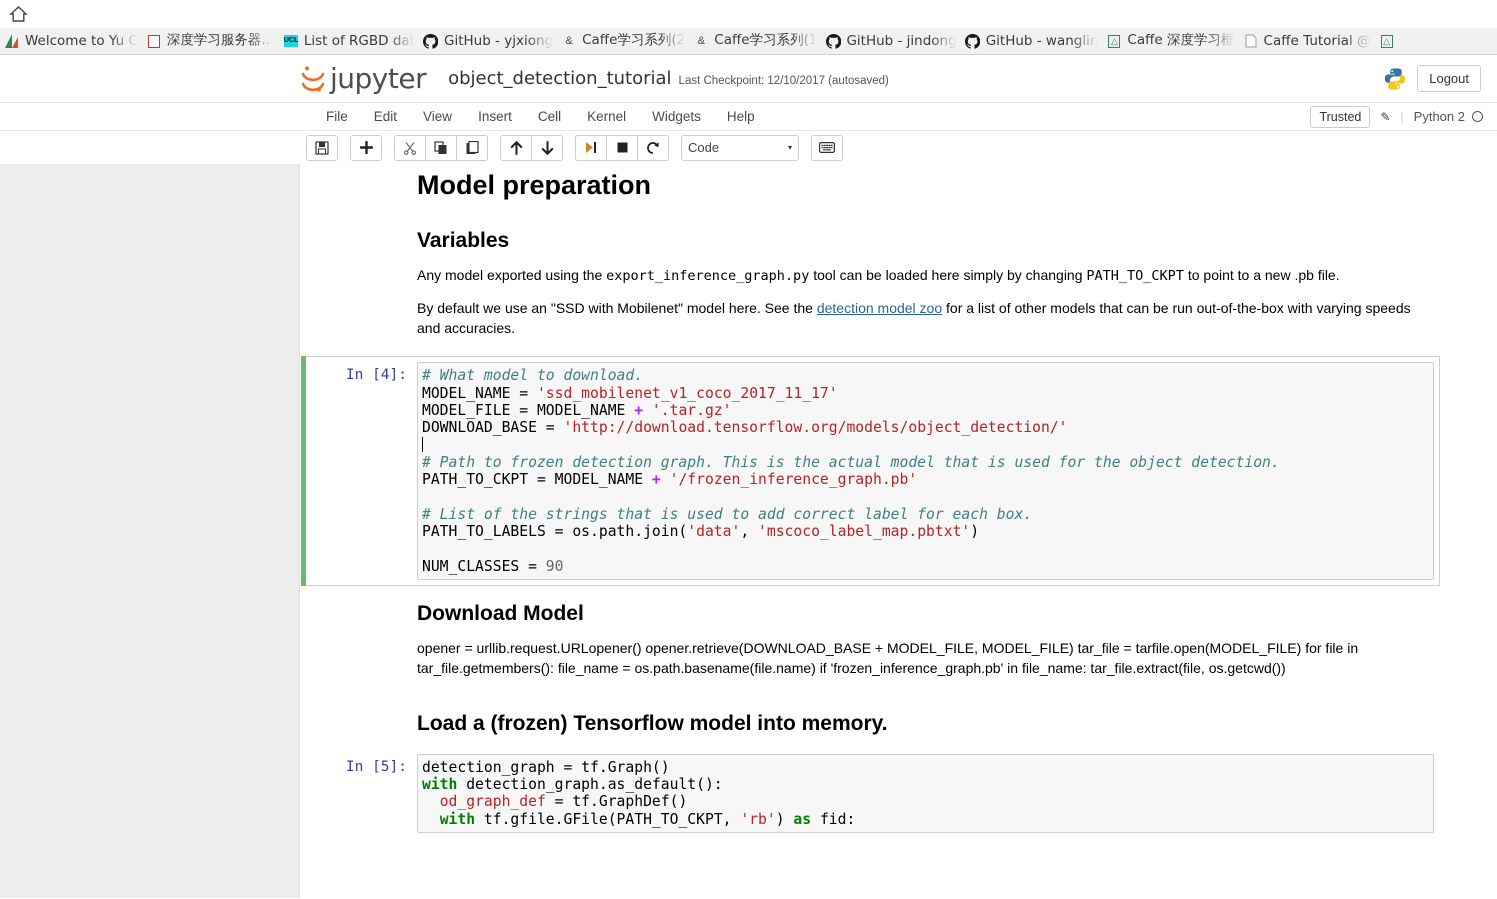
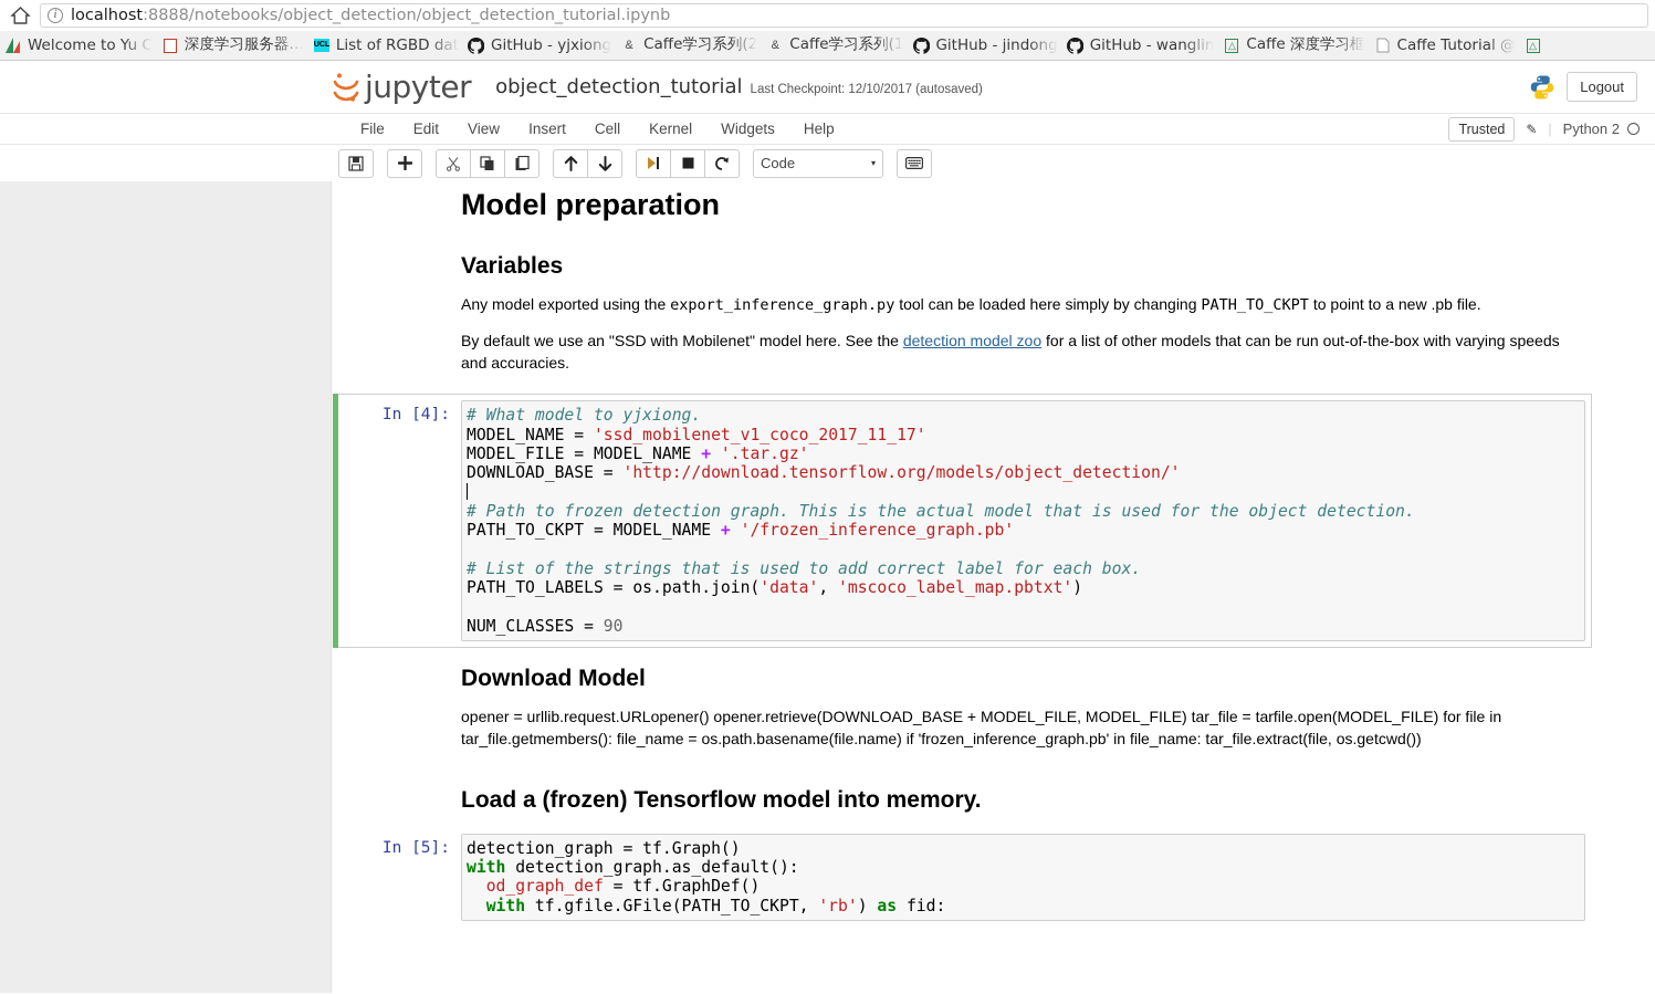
+ i
+ localhost:8888/notebooks/object_detection/object_detection_tutorial.ipynb
  Welcome to Yu C
  深度学习服务器…
  List of RGBD dat
  GitHub - yjxiong
  &
  Caffe学习系列(2
  &
  Caffe学习系列(1
  GitHub - jindong
  GitHub - wanglin
  △
  Caffe 深度学习框
  Caffe Tutorial @
  △
  Model preparation
  Variables
  Any model exported using the export_inference_graph.py tool can be loaded here simply by changing PATH_TO_CKPT to point to a new .pb file.
  By default we use an "SSD with Mobilenet" model here. See the detection model zoo for a list of other models that can be run out-of-the-box with varying speeds and accuracies.
  In [4]:
- # What model to download.
+ # What model to yjxiong.
  MODEL_NAME = 'ssd_mobilenet_v1_coco_2017_11_17'
  MODEL_FILE = MODEL_NAME + '.tar.gz'
  DOWNLOAD_BASE = 'http://download.tensorflow.org/models/object_detection/'
  # Path to frozen detection graph. This is the actual model that is used for the object detection.
  PATH_TO_CKPT = MODEL_NAME + '/frozen_inference_graph.pb'
  # List of the strings that is used to add correct label for each box.
  PATH_TO_LABELS = os.path.join('data', 'mscoco_label_map.pbtxt')
  NUM_CLASSES = 90
  Download Model
  opener = urllib.request.URLopener() opener.retrieve(DOWNLOAD_BASE + MODEL_FILE, MODEL_FILE) tar_file = tarfile.open(MODEL_FILE) for file in tar_file.getmembers(): file_name = os.path.basename(file.name) if 'frozen_inference_graph.pb' in file_name: tar_file.extract(file, os.getcwd())
  Load a (frozen) Tensorflow model into memory.
  In [5]:
  detection_graph = tf.Graph()
  with detection_graph.as_default():
  od_graph_def = tf.GraphDef()
  with tf.gfile.GFile(PATH_TO_CKPT, 'rb') as fid:
  jupyter
  object_detection_tutorial
  Last Checkpoint: 12/10/2017 (autosaved)
  Logout
  File
  Edit
  View
  Insert
  Cell
  Kernel
  Widgets
  Help
  Trusted
  ✎
  |
  Python 2
  Code
  ▾
